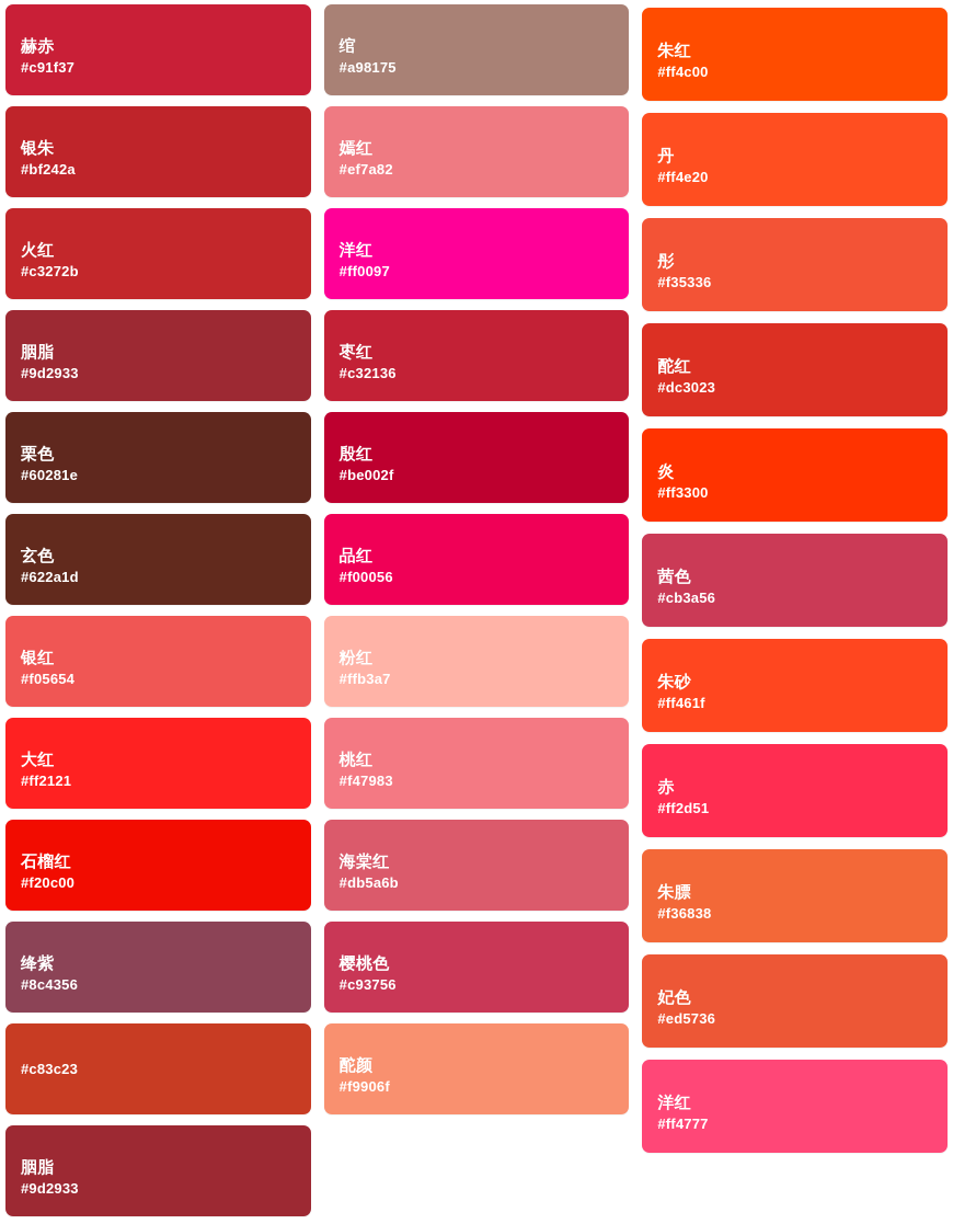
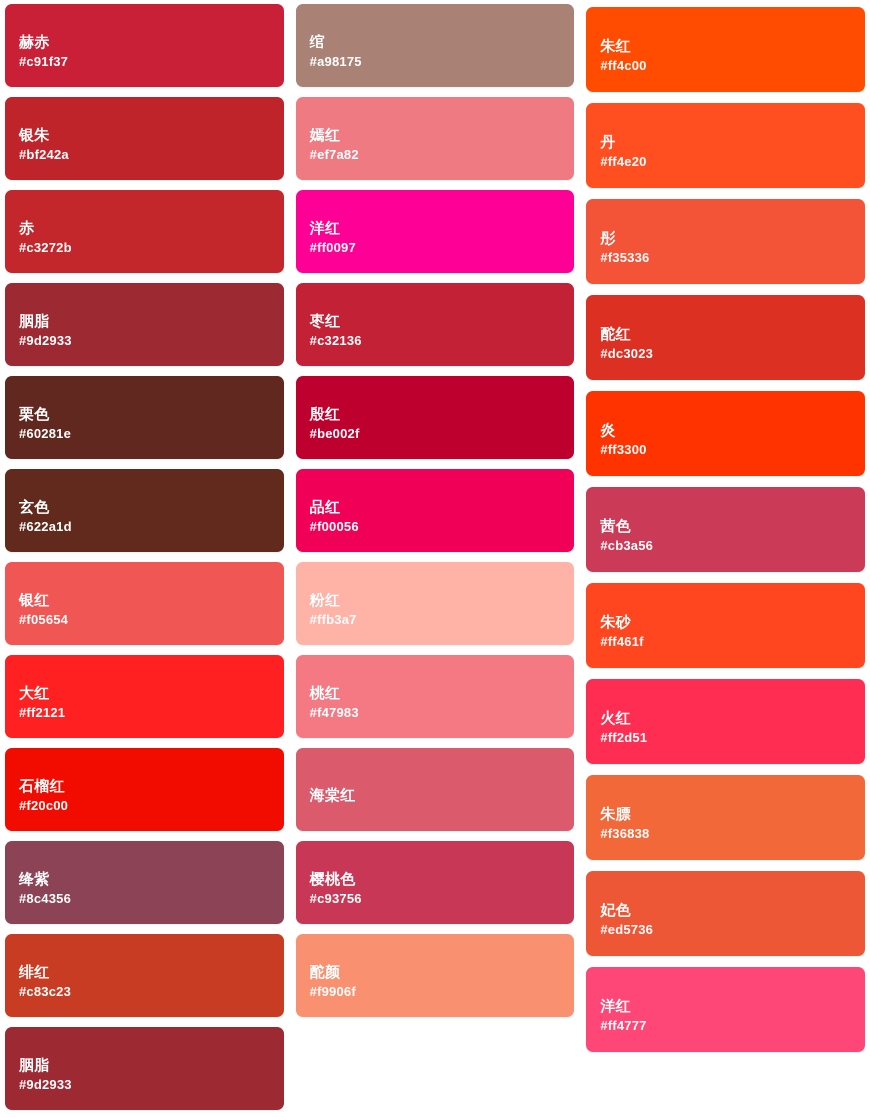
  赫赤
  #c91f37
  银朱
  #bf242a
- 火红
+ 赤
  #c3272b
  胭脂
  #9d2933
  栗色
  #60281e
  玄色
  #622a1d
  银红
  #f05654
  大红
  #ff2121
  石榴红
  #f20c00
  绛紫
  #8c4356
+ 绯红
  #c83c23
  胭脂
  #9d2933
  绾
  #a98175
  嫣红
  #ef7a82
  洋红
  #ff0097
  枣红
  #c32136
  殷红
  #be002f
  品红
  #f00056
  粉红
  #ffb3a7
  桃红
  #f47983
  海棠红
- #db5a6b
  樱桃色
  #c93756
  酡颜
  #f9906f
  朱红
  #ff4c00
  丹
  #ff4e20
  彤
  #f35336
  酡红
  #dc3023
  炎
  #ff3300
  茜色
  #cb3a56
  朱砂
  #ff461f
- 赤
+ 火红
  #ff2d51
  朱膘
  #f36838
  妃色
  #ed5736
  洋红
  #ff4777
